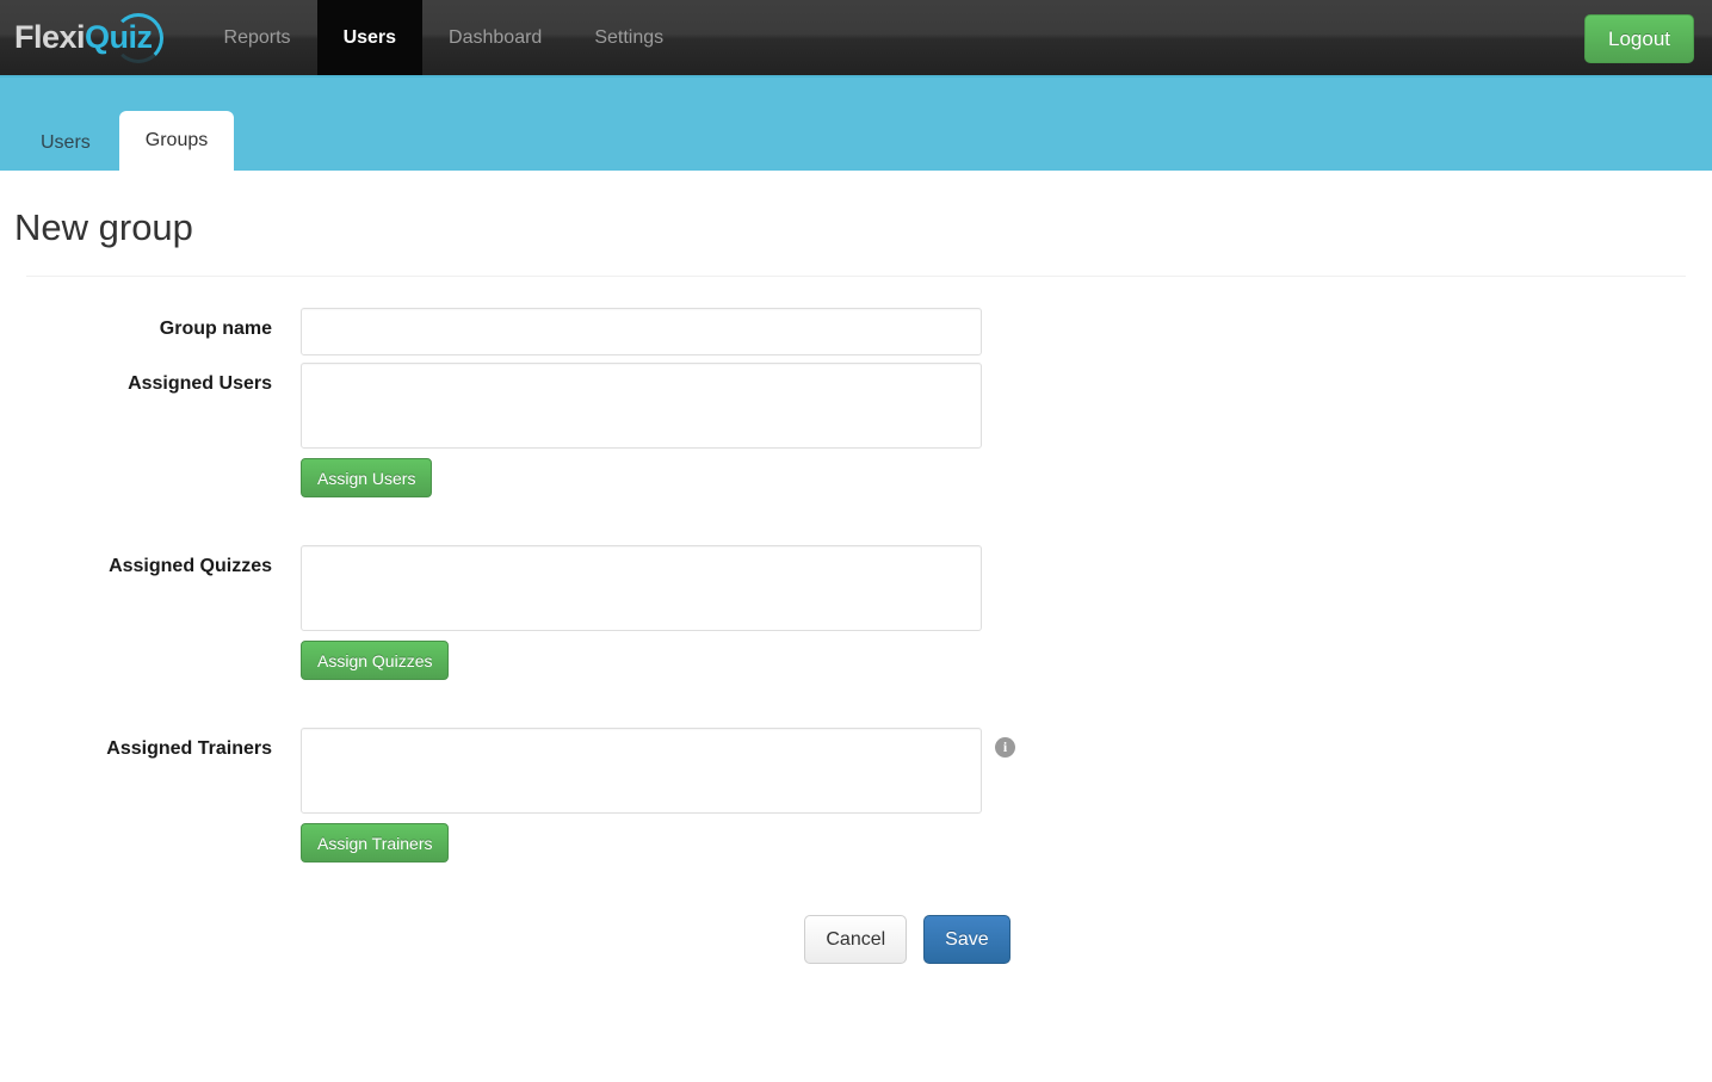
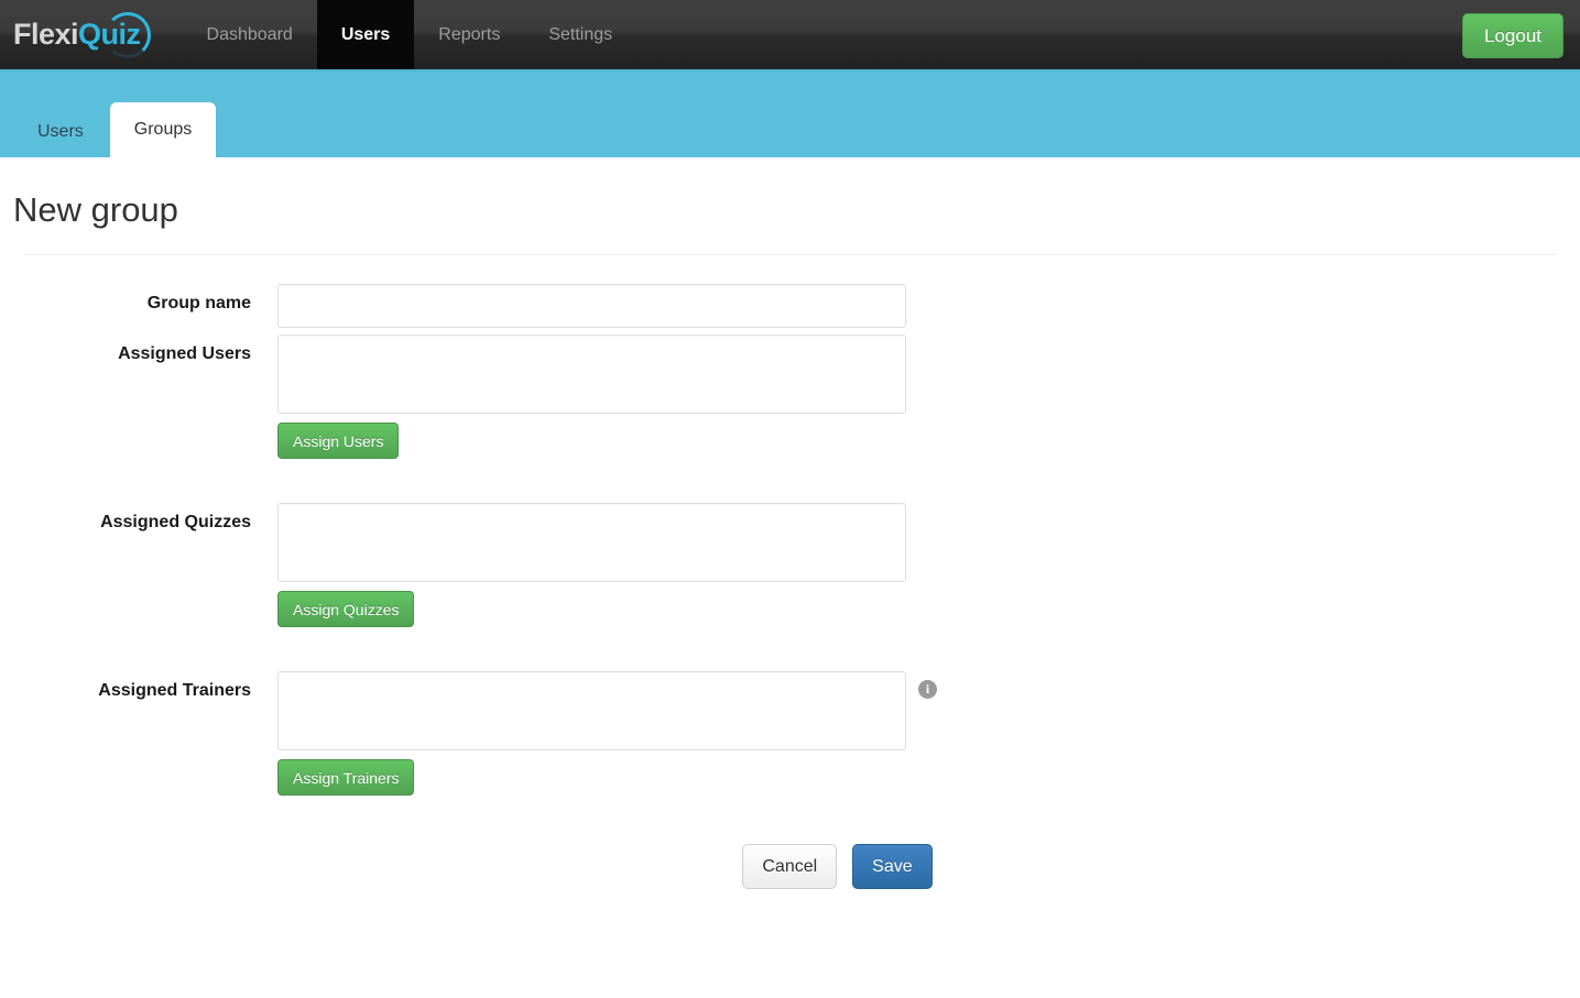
  Flexi
  Quiz
- Reports
+ Dashboard
  Users
- Dashboard
+ Reports
  Settings
  Logout
  Users
  Groups
  New group
  Group name
  Assigned Users
  Assign Users
  Assigned Quizzes
  Assign Quizzes
  Assigned Trainers
  i
  Assign Trainers
  Cancel
  Save
